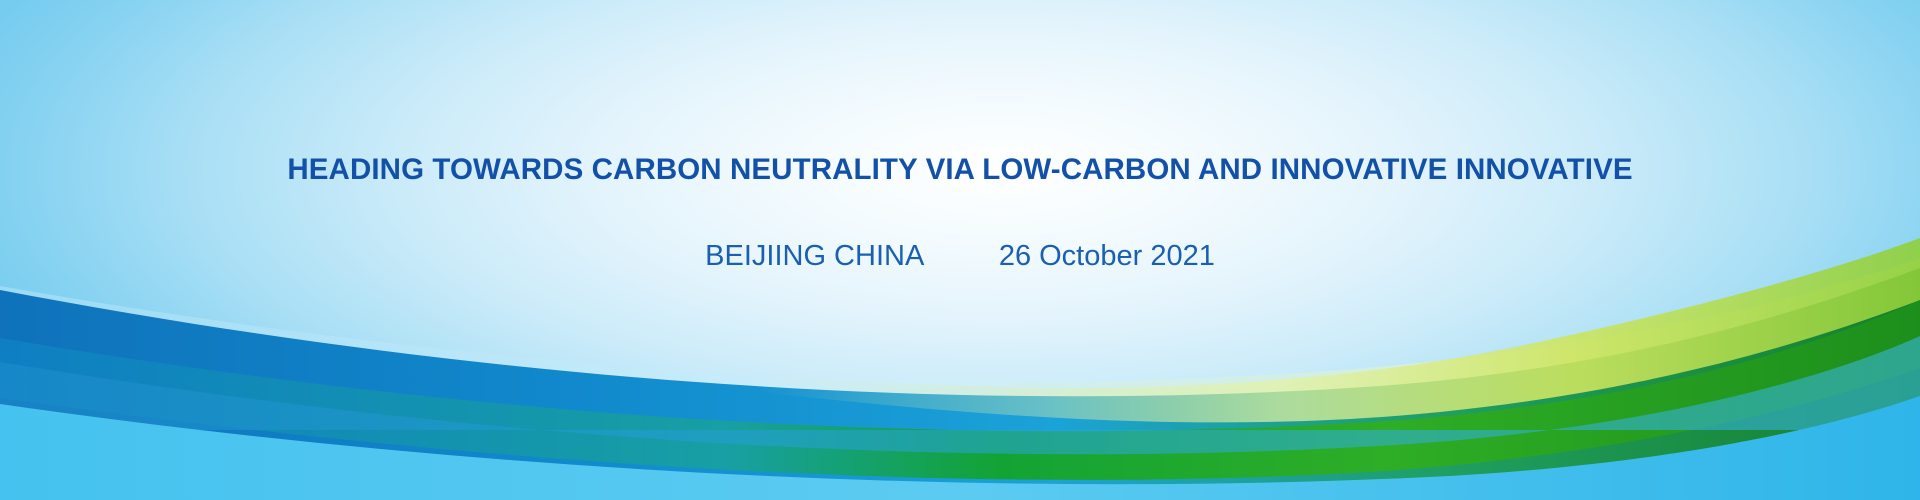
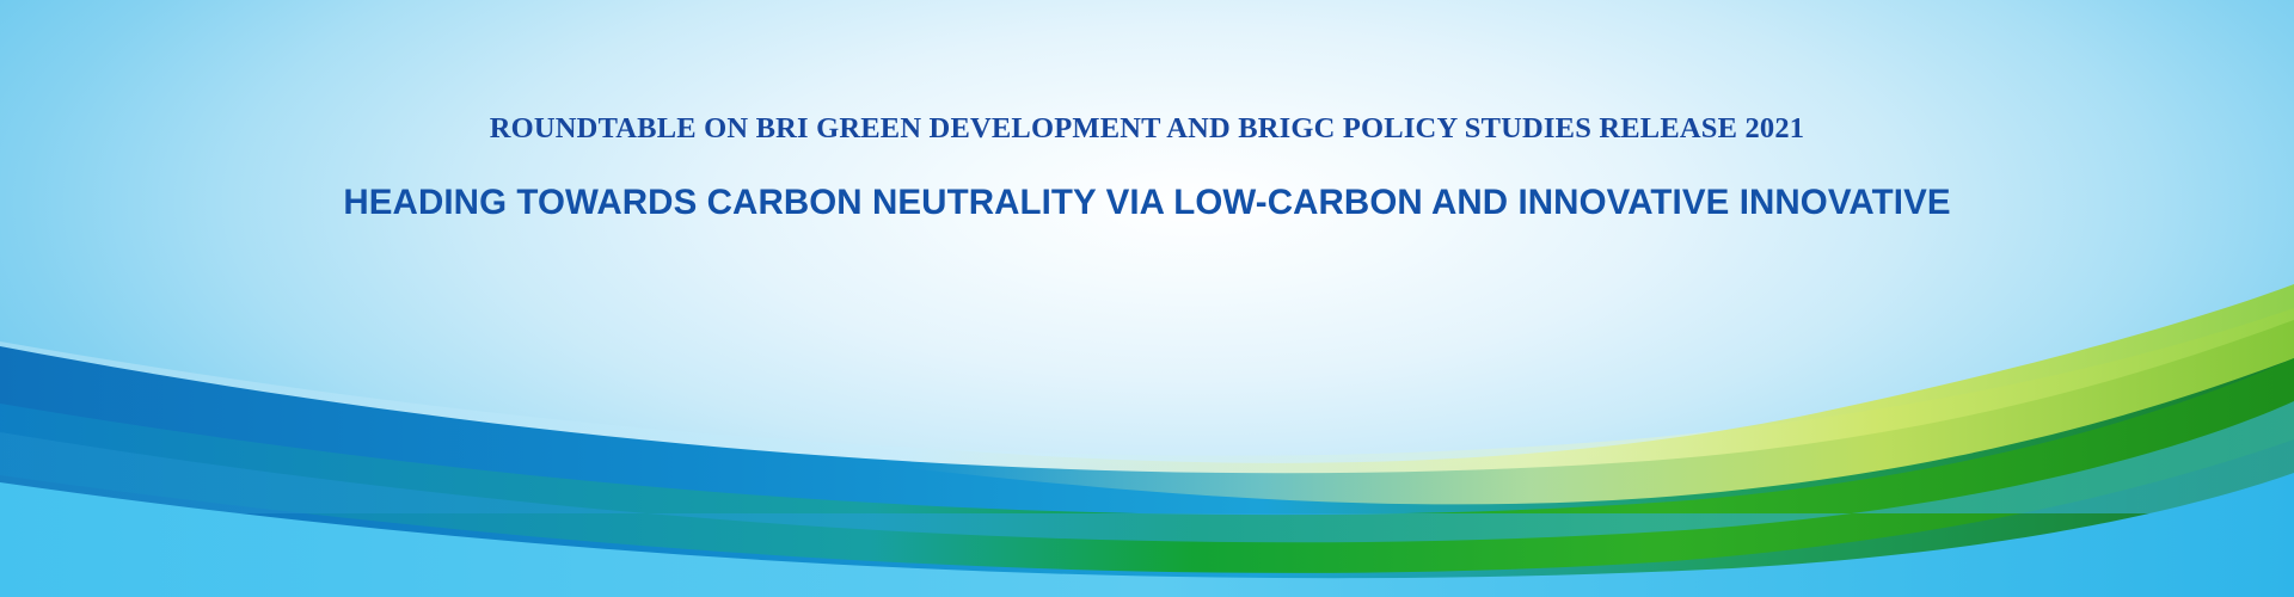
+ ROUNDTABLE ON BRI GREEN DEVELOPMENT AND BRIGC POLICY STUDIES RELEASE 2021
  HEADING TOWARDS CARBON NEUTRALITY VIA LOW-CARBON AND INNOVATIVE INNOVATIVE
- BEIJIING CHINA 26 October 2021
